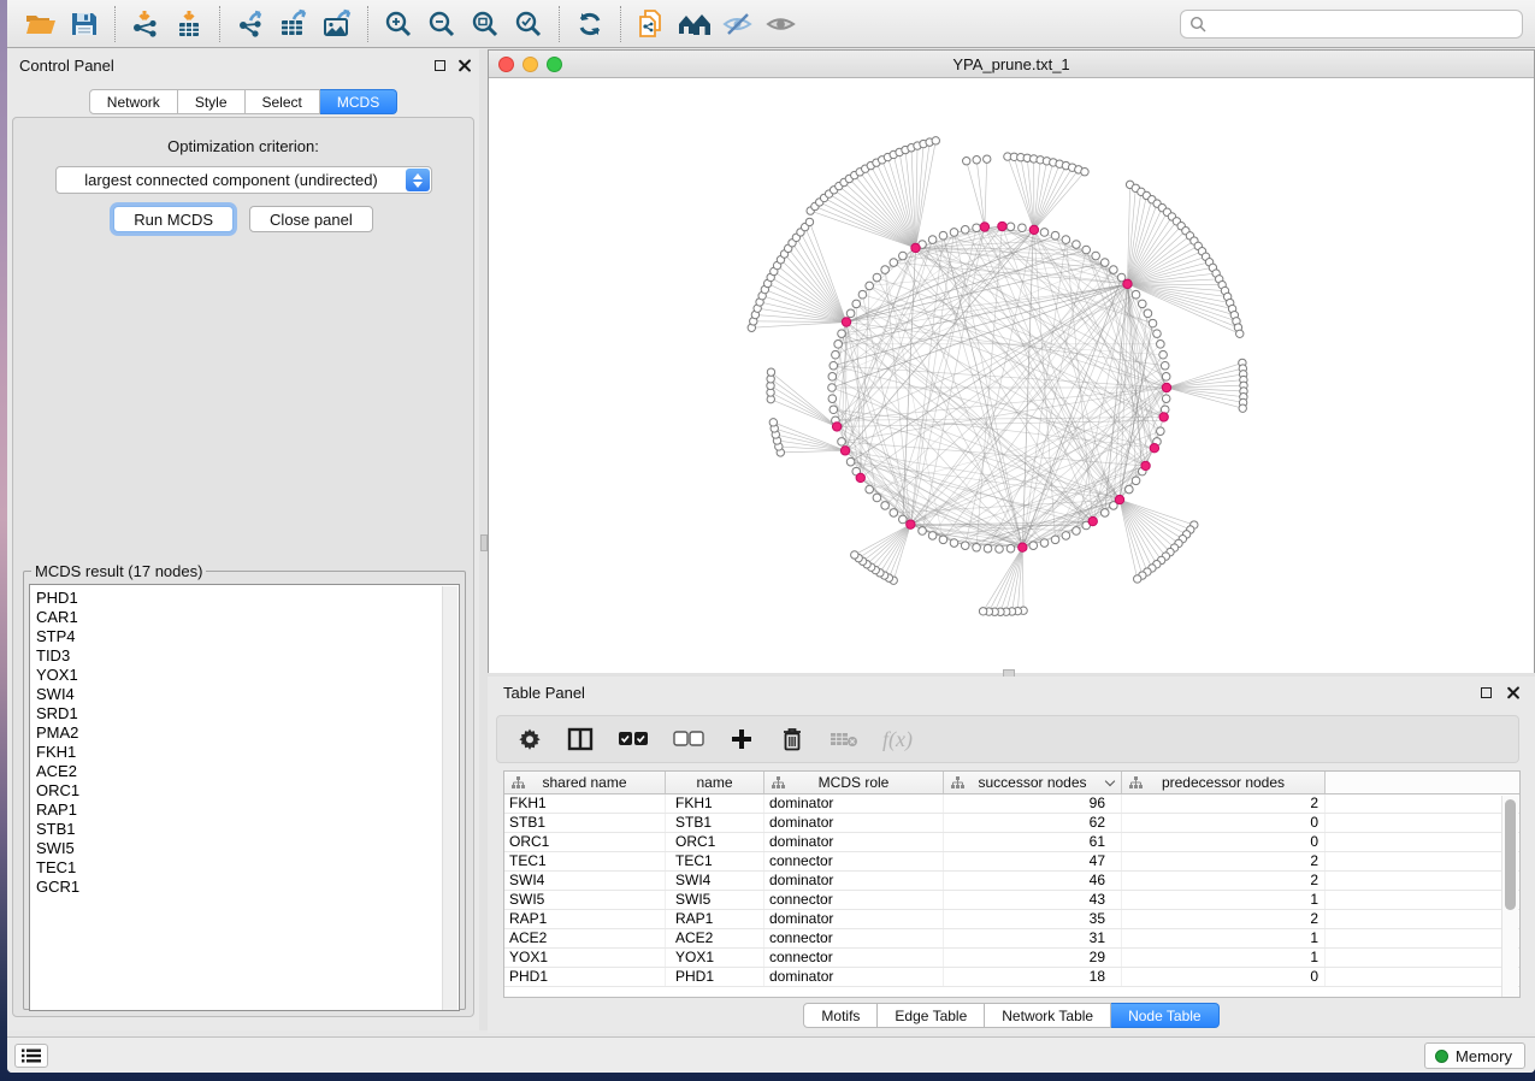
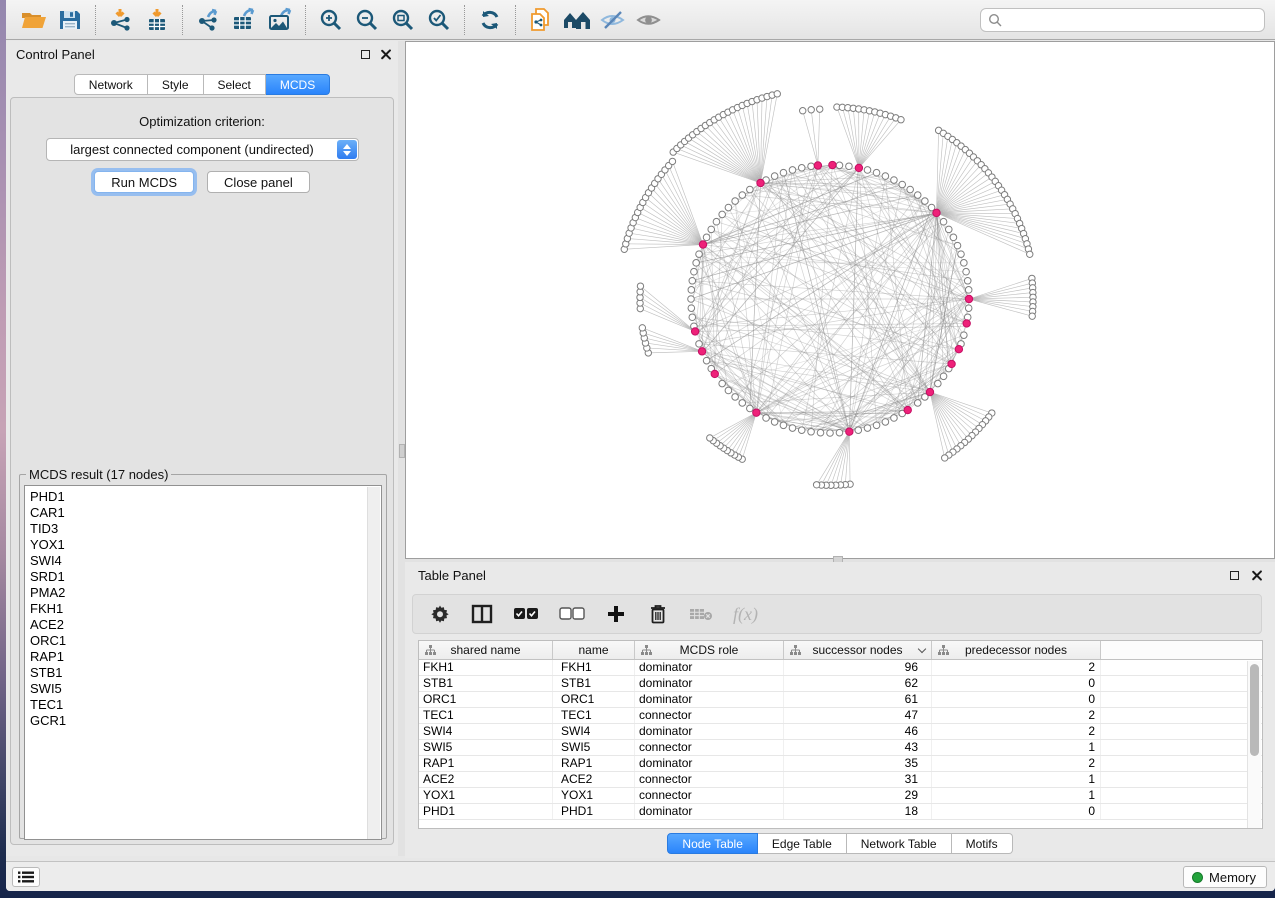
  Control Panel
  Network
  Style
  Select
  MCDS
  Optimization criterion:
  largest connected component (undirected)
  Run MCDS
  Close panel
  MCDS result (17 nodes)
  PHD1
  CAR1
- STP4
  TID3
  YOX1
  SWI4
  SRD1
  PMA2
  FKH1
  ACE2
  ORC1
  RAP1
  STB1
  SWI5
  TEC1
  GCR1
- YPA_prune.txt_1
  Table Panel
  f(x)
  shared name
  name
  MCDS role
  successor nodes
  predecessor nodes
  FKH1
  FKH1
  dominator
  96
  2
  STB1
  STB1
  dominator
  62
  0
  ORC1
  ORC1
  dominator
  61
  0
  TEC1
  TEC1
  connector
  47
  2
  SWI4
  SWI4
  dominator
  46
  2
  SWI5
  SWI5
  connector
  43
  1
  RAP1
  RAP1
  dominator
  35
  2
  ACE2
  ACE2
  connector
  31
  1
  YOX1
  YOX1
  connector
  29
  1
  PHD1
  PHD1
  dominator
  18
  0
- Motifs
+ Node Table
  Edge Table
  Network Table
- Node Table
+ Motifs
  Memory
